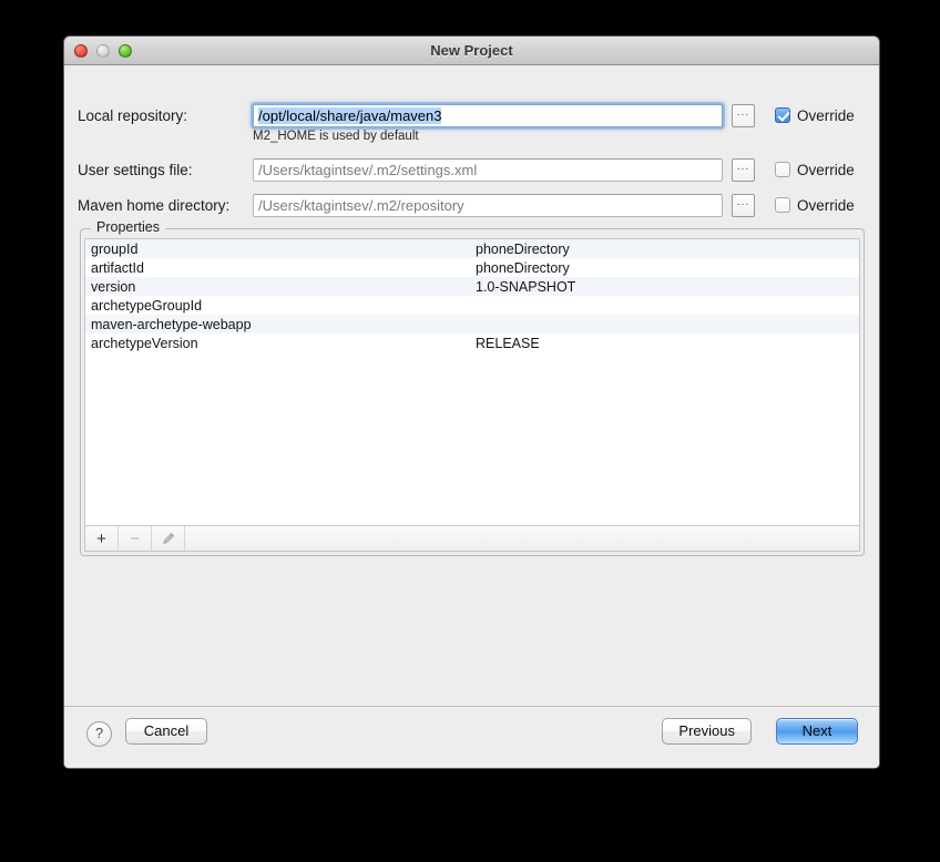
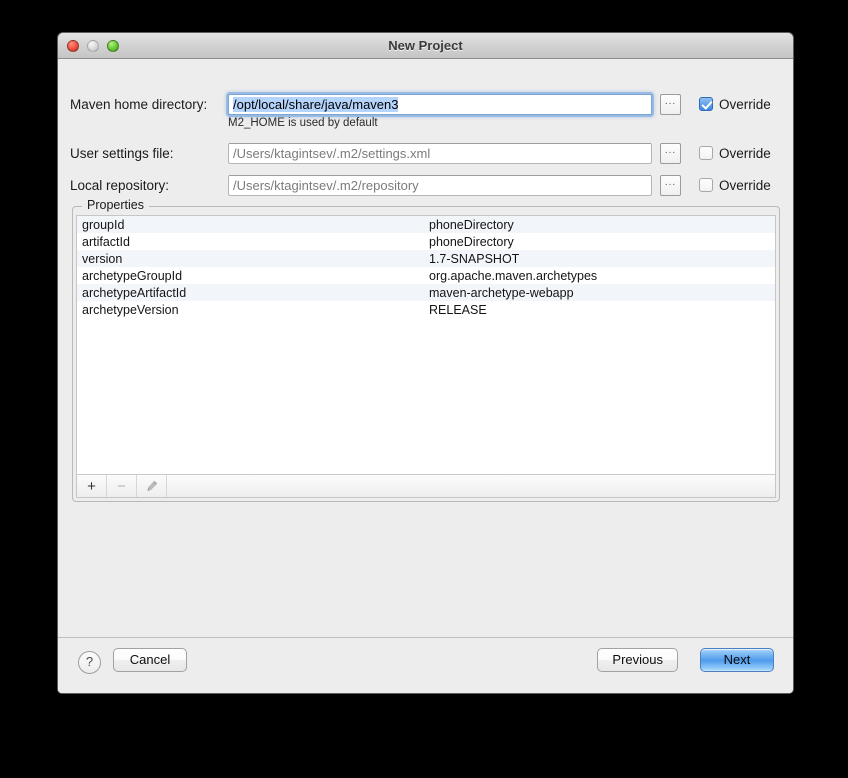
  New Project
- Local repository:
+ Maven home directory:
  /opt/local/share/java/maven3
  ...
  Override
  M2_HOME is used by default
  User settings file:
  /Users/ktagintsev/.m2/settings.xml
  ...
  Override
- Maven home directory:
+ Local repository:
  /Users/ktagintsev/.m2/repository
  ...
  Override
  Properties
  groupId
  phoneDirectory
  artifactId
  phoneDirectory
  version
- 1.0-SNAPSHOT
+ 1.7-SNAPSHOT
  archetypeGroupId
+ org.apache.maven.archetypes
+ archetypeArtifactId
  maven-archetype-webapp
  archetypeVersion
  RELEASE
  +
  −
  ?
  Cancel
  Previous
  Next
